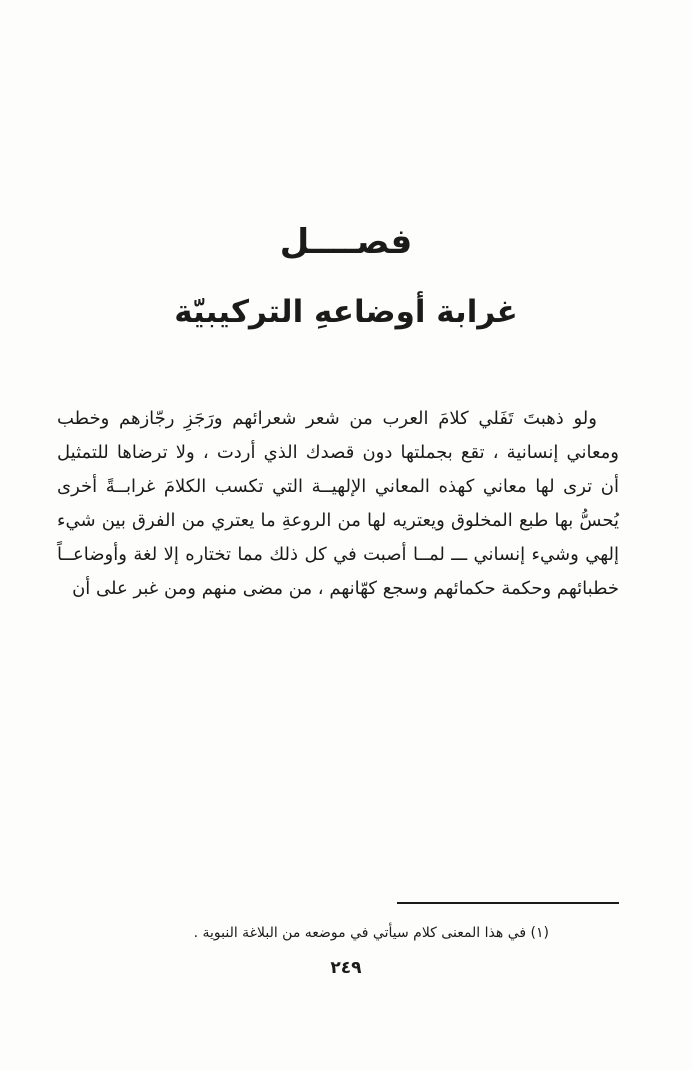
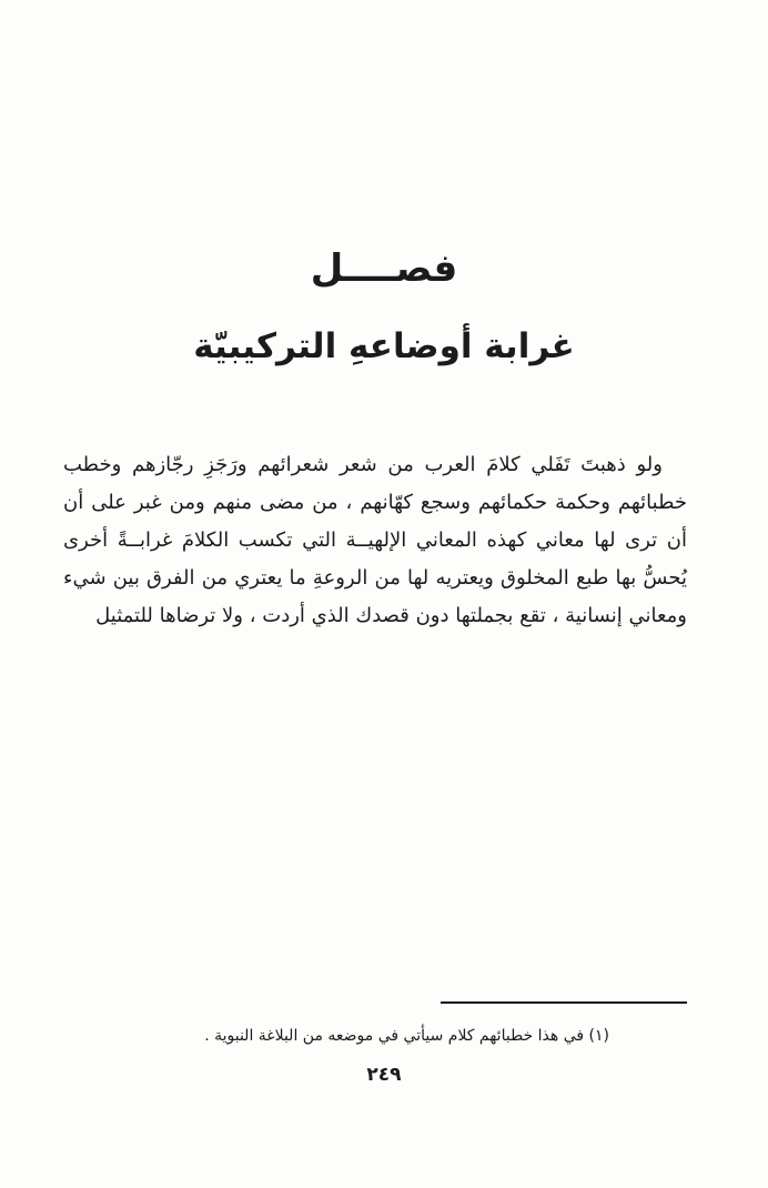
  فصــــل
  غرابة أوضاعهِ التركيبيّة
  ولو ذهبتَ تَفَلي كلامَ العرب من شعر شعرائهم ورَجَزِ رجّازهم وخطب
- ومعاني إنسانية ، تقع بجملتها دون قصدك الذي أردت ، ولا ترضاها للتمثيل
+ خطبائهم وحكمة حكمائهم وسجع كهّانهم ، من مضى منهم ومن غبر على أن
  أن ترى لها معاني كهذه المعاني الإلهيــة التي تكسب الكلامَ غرابــةً أخرى
  يُحسُّ بها طبع المخلوق ويعتريه لها من الروعةِ ما يعتري من الفرق بين شيء
- إلهي وشيء إنساني ـــ لمــا أصبت في كل ذلك مما تختاره إلا لغة وأوضاعــاً
- خطبائهم وحكمة حكمائهم وسجع كهّانهم ، من مضى منهم ومن غبر على أن
+ ومعاني إنسانية ، تقع بجملتها دون قصدك الذي أردت ، ولا ترضاها للتمثيل
- (١) في هذا المعنى كلام سيأتي في موضعه من البلاغة النبوية .
+ (١) في هذا خطبائهم كلام سيأتي في موضعه من البلاغة النبوية .
  ٢٤٩
